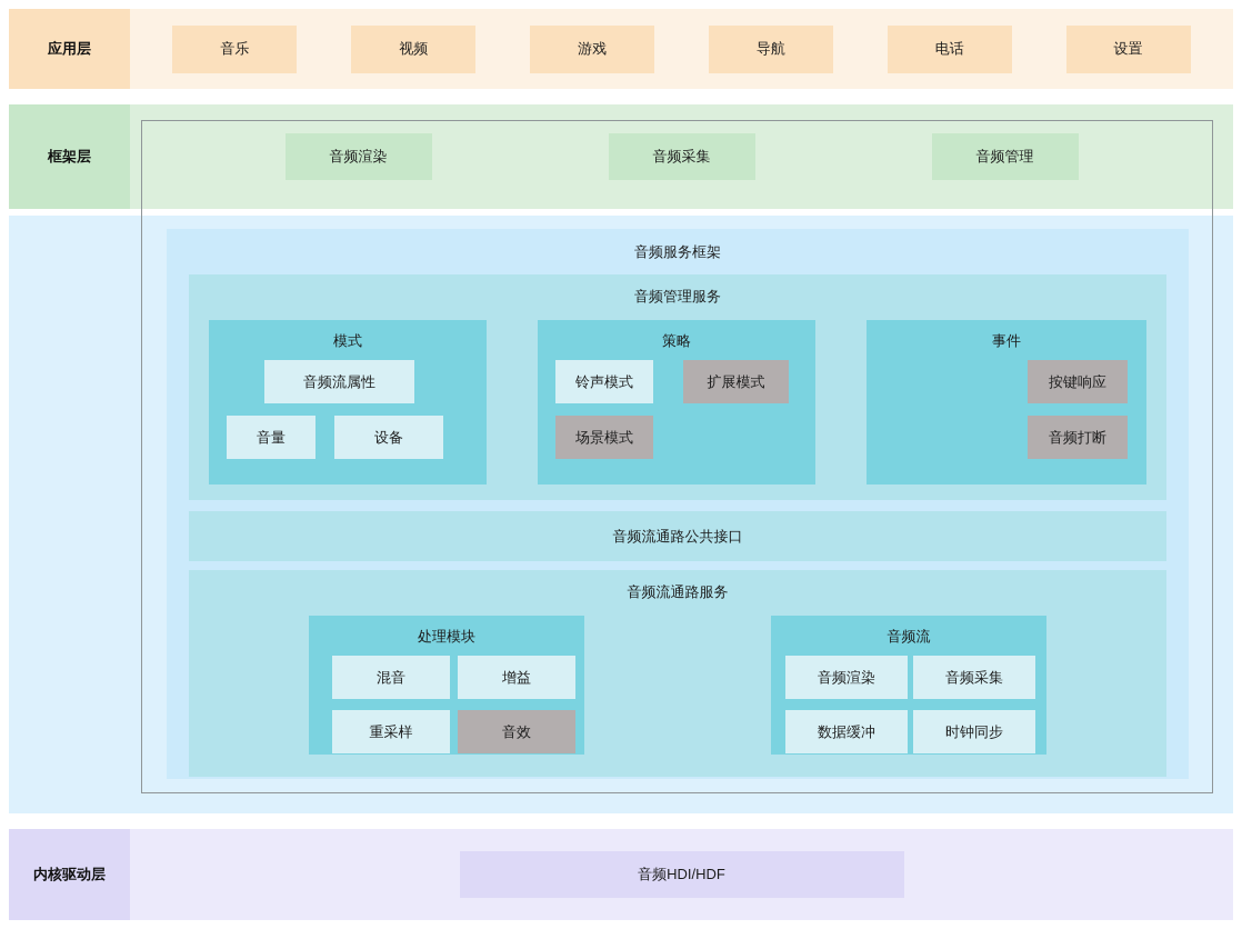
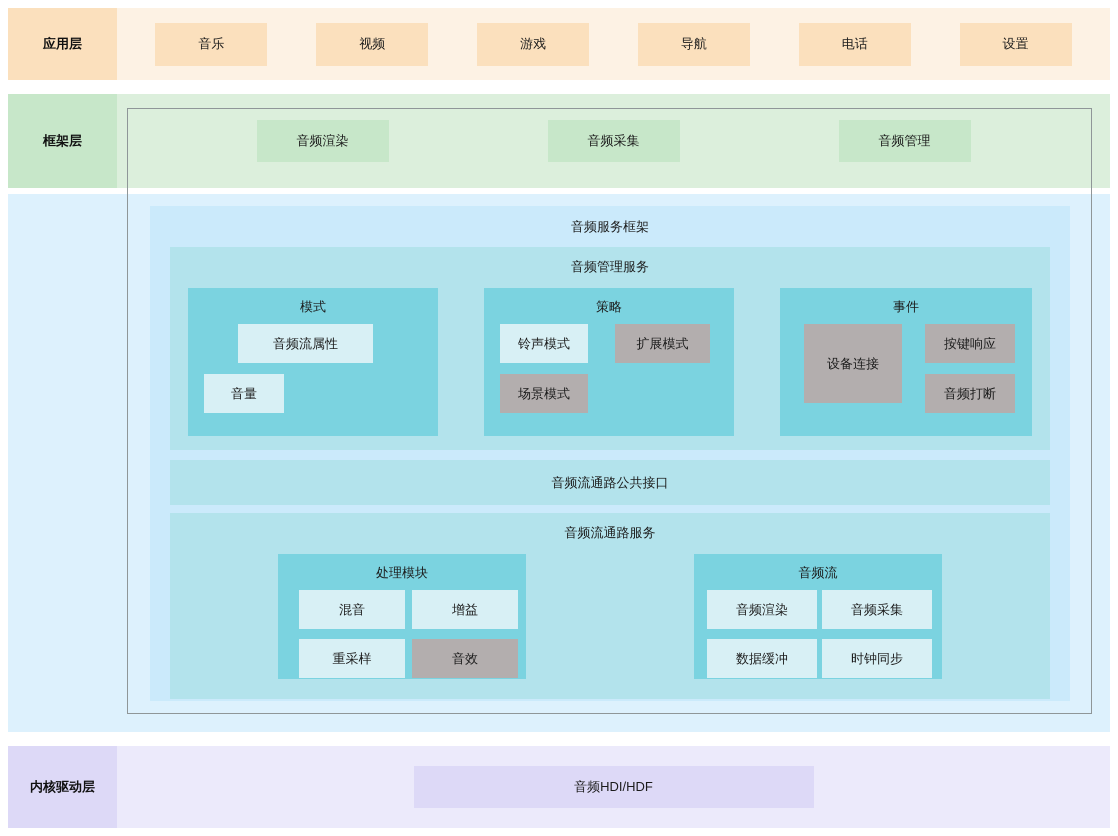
  应用层
  音乐
  视频
  游戏
  导航
  电话
  设置
  框架层
  音频渲染
  音频采集
  音频管理
  音频服务框架
  音频管理服务
  模式
  音频流属性
  音量
- 设备
  策略
  铃声模式
  扩展模式
  场景模式
  事件
+ 设备连接
  按键响应
  音频打断
  音频流通路公共接口
  音频流通路服务
  处理模块
  混音
  增益
  重采样
  音效
  音频流
  音频渲染
  音频采集
  数据缓冲
  时钟同步
  内核驱动层
  音频HDI/HDF
